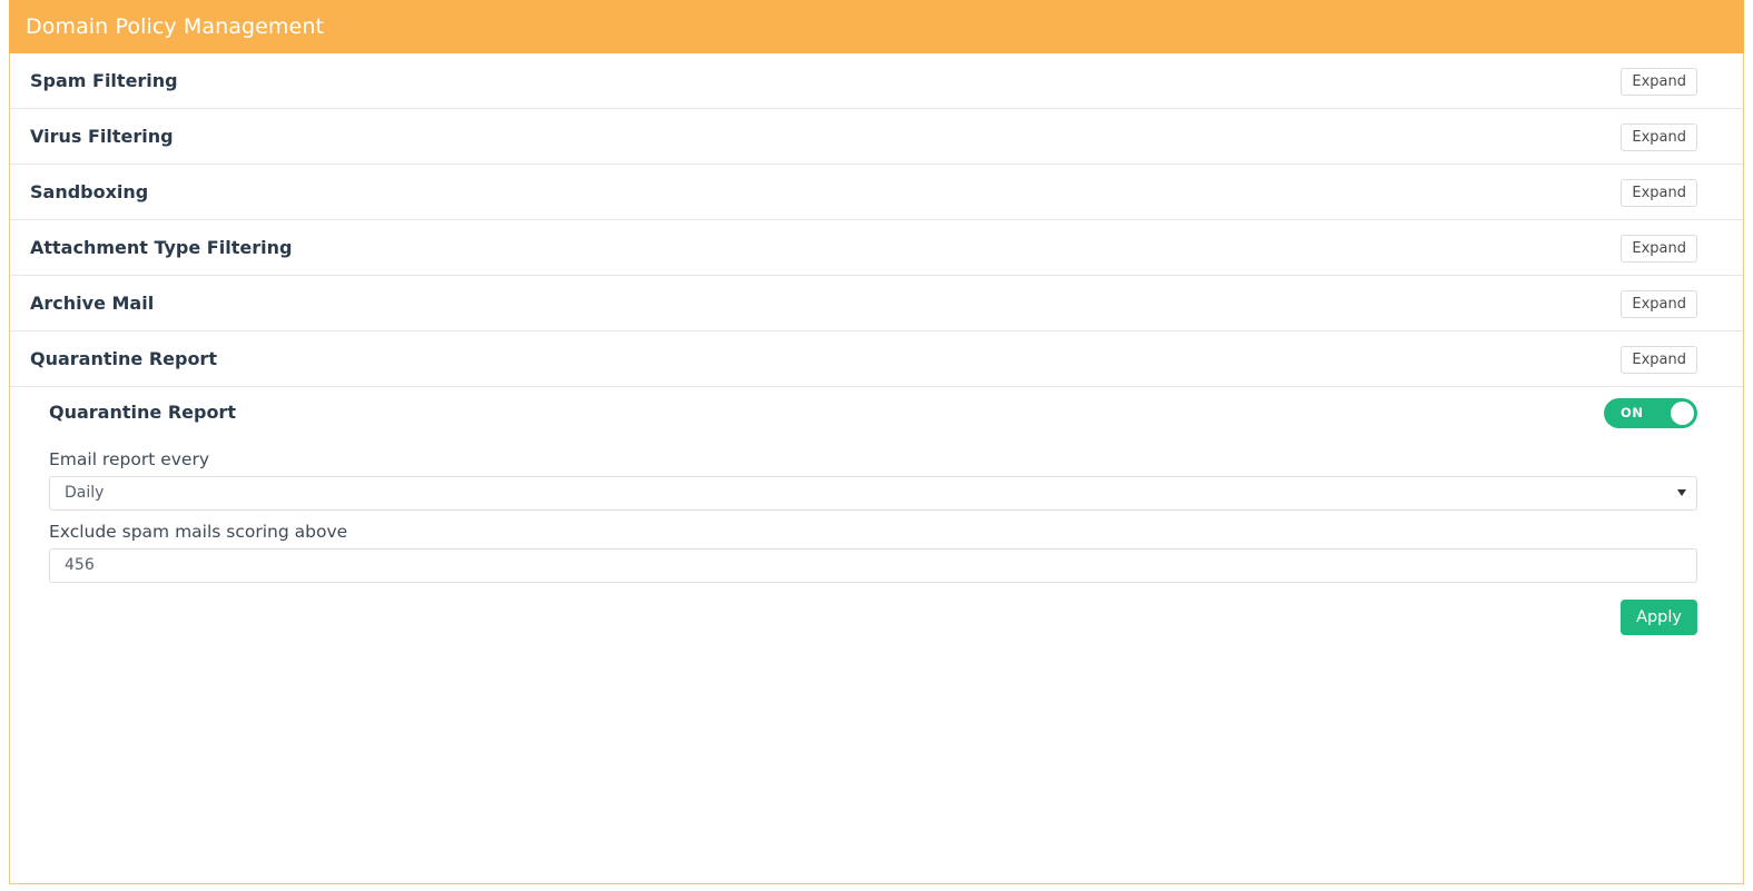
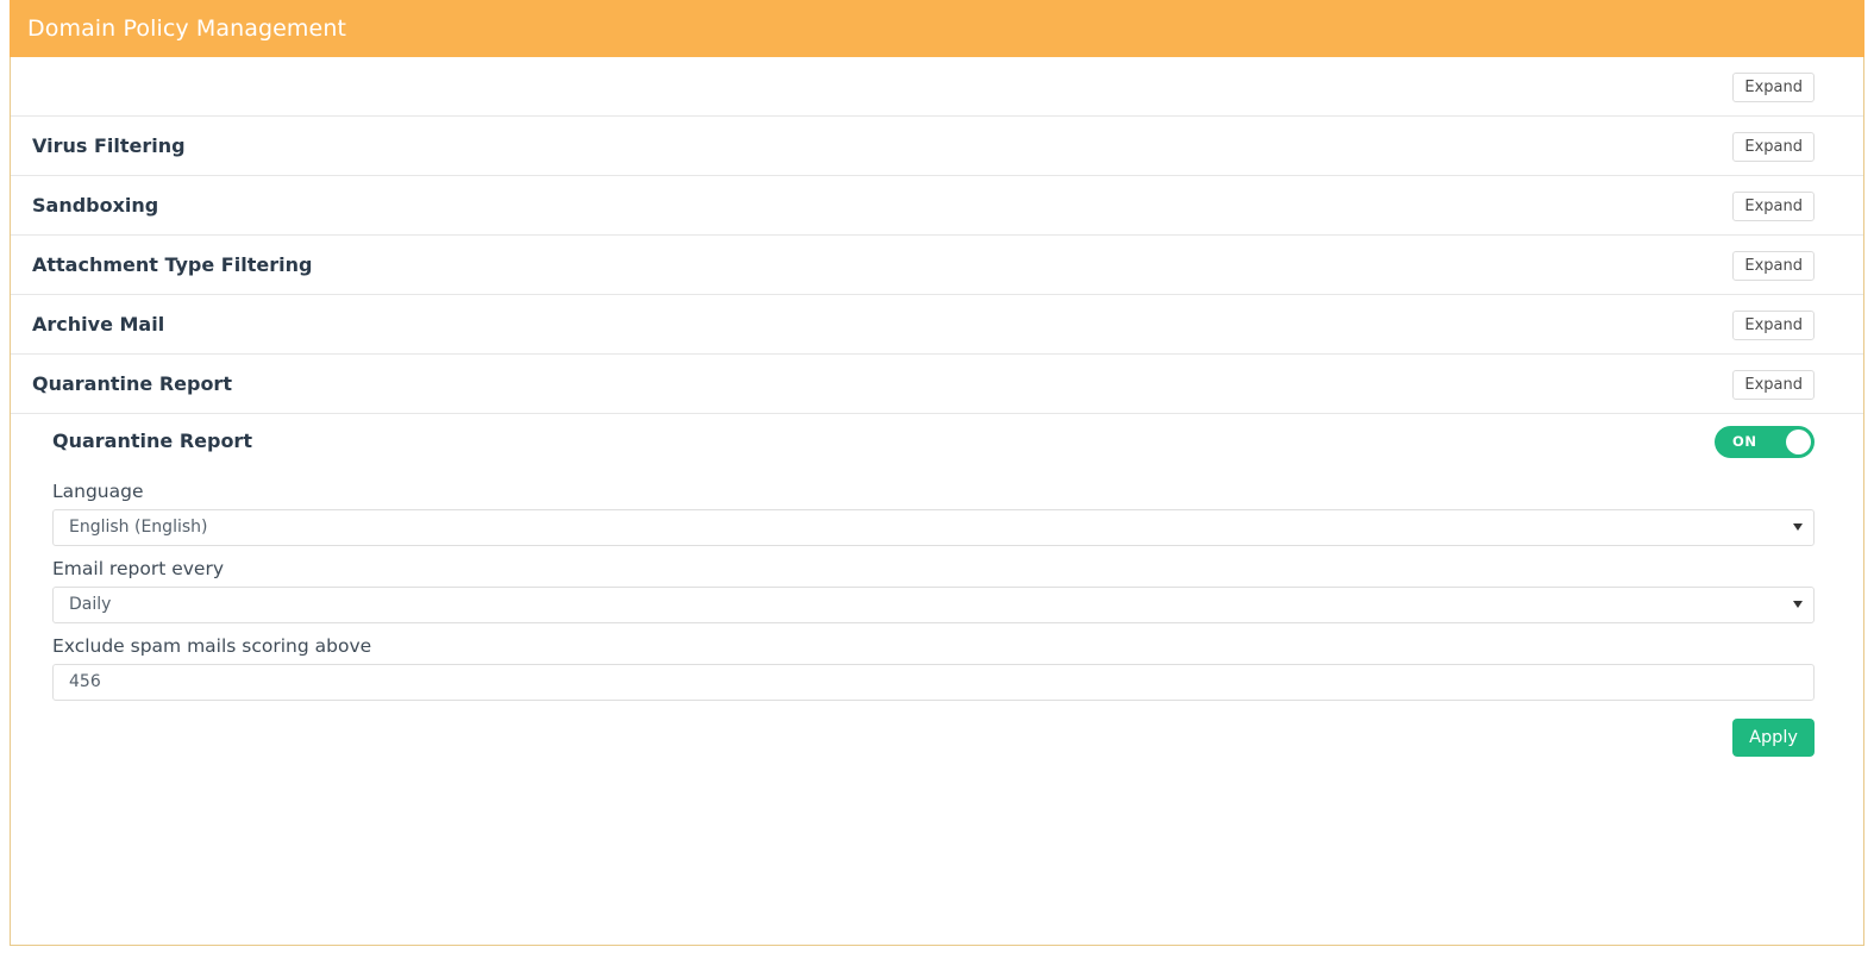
  Domain Policy Management
- Spam Filtering
  Expand
  Virus Filtering
  Expand
  Sandboxing
  Expand
  Attachment Type Filtering
  Expand
  Archive Mail
  Expand
  Quarantine Report
  Expand
  Quarantine Report
  ON
+ Language
+ English (English)
  Email report every
  Daily
  Exclude spam mails scoring above
  456
  Apply
